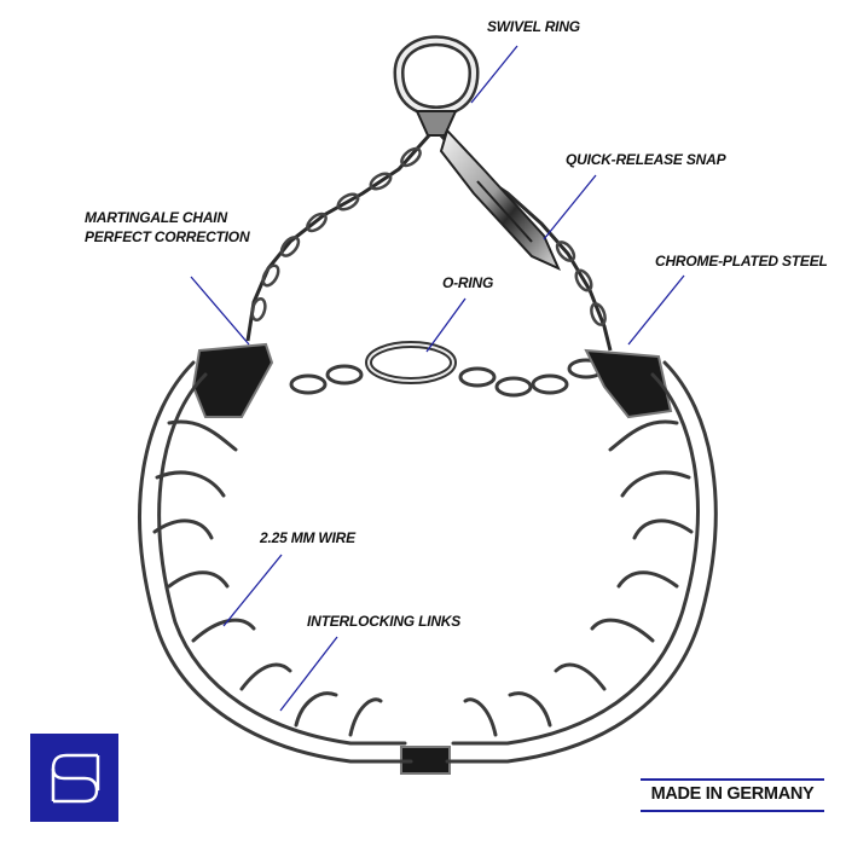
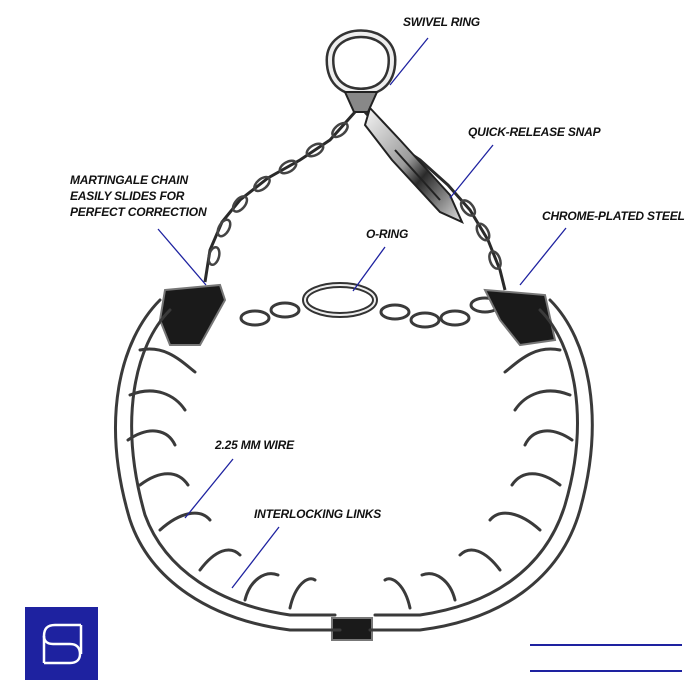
  SWIVEL RING
  QUICK-RELEASE SNAP
  MARTINGALE CHAIN
+ EASILY SLIDES FOR
  PERFECT CORRECTION
  CHROME-PLATED STEEL
  O-RING
  2.25 MM WIRE
  INTERLOCKING LINKS
- MADE IN GERMANY
